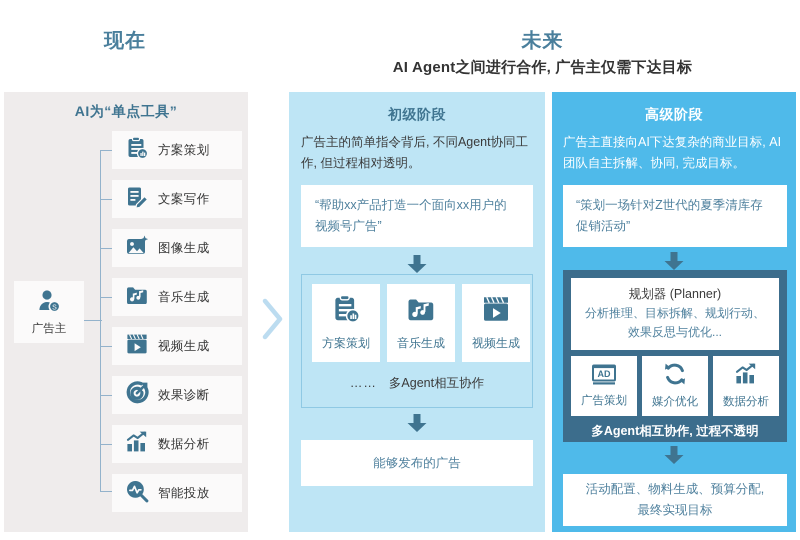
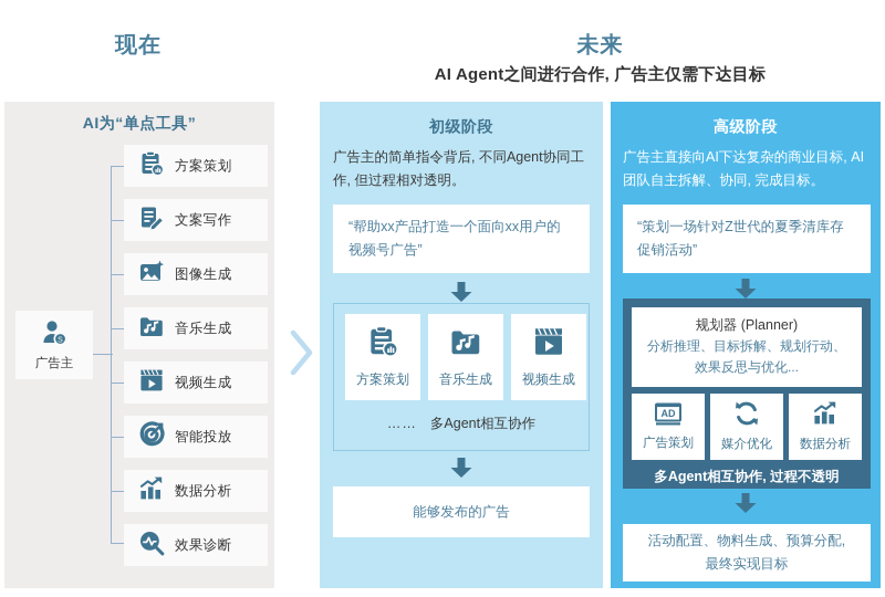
  现在
  未来
  AI Agent之间进行合作, 广告主仅需下达目标
  AI为“单点工具”
  广告主
  方案策划
  文案写作
  图像生成
  音乐生成
  视频生成
- 效果诊断
+ 智能投放
  数据分析
- 智能投放
+ 效果诊断
  初级阶段
  广告主的简单指令背后, 不同Agent协同工作, 但过程相对透明。
  “帮助xx产品打造一个面向xx用户的视频号广告”
  方案策划
  音乐生成
  视频生成
  …… 多Agent相互协作
  能够发布的广告
  高级阶段
  广告主直接向AI下达复杂的商业目标, AI团队自主拆解、协同, 完成目标。
  “策划一场针对Z世代的夏季清库存促销活动”
  规划器 (Planner)
  分析推理、目标拆解、规划行动、
  效果反思与优化...
  AD
  广告策划
  媒介优化
  数据分析
  多Agent相互协作, 过程不透明
  活动配置、物料生成、预算分配,
  最终实现目标
